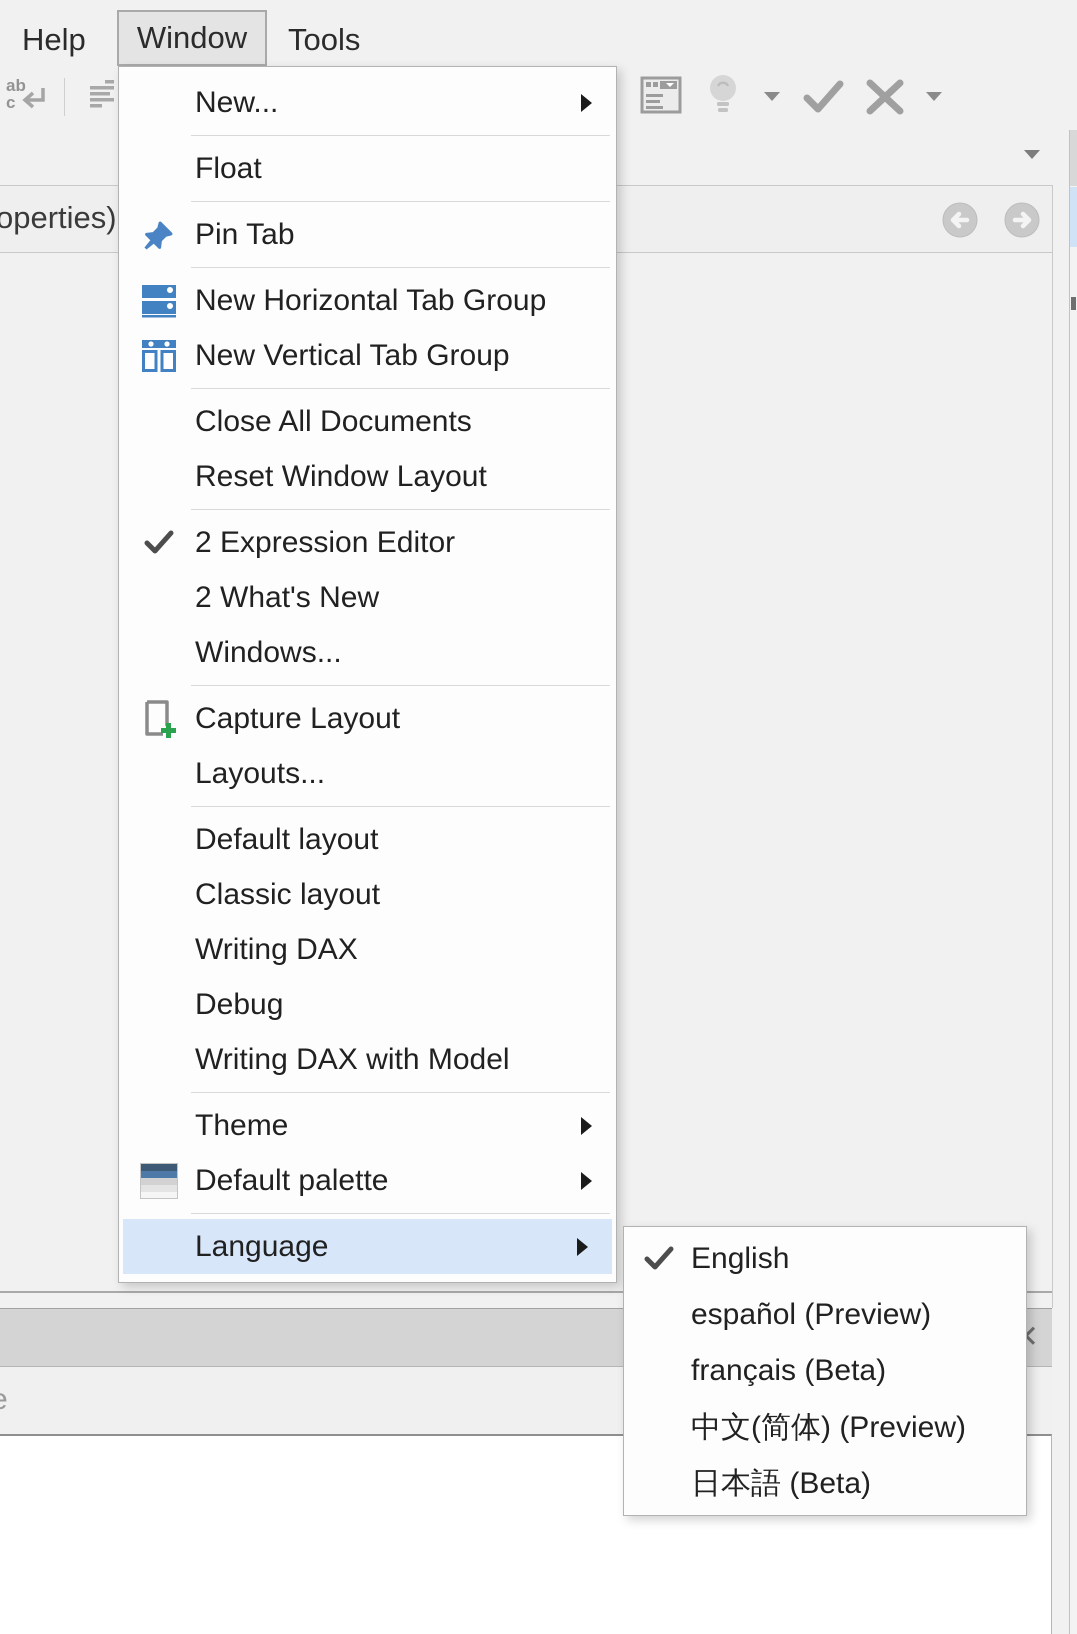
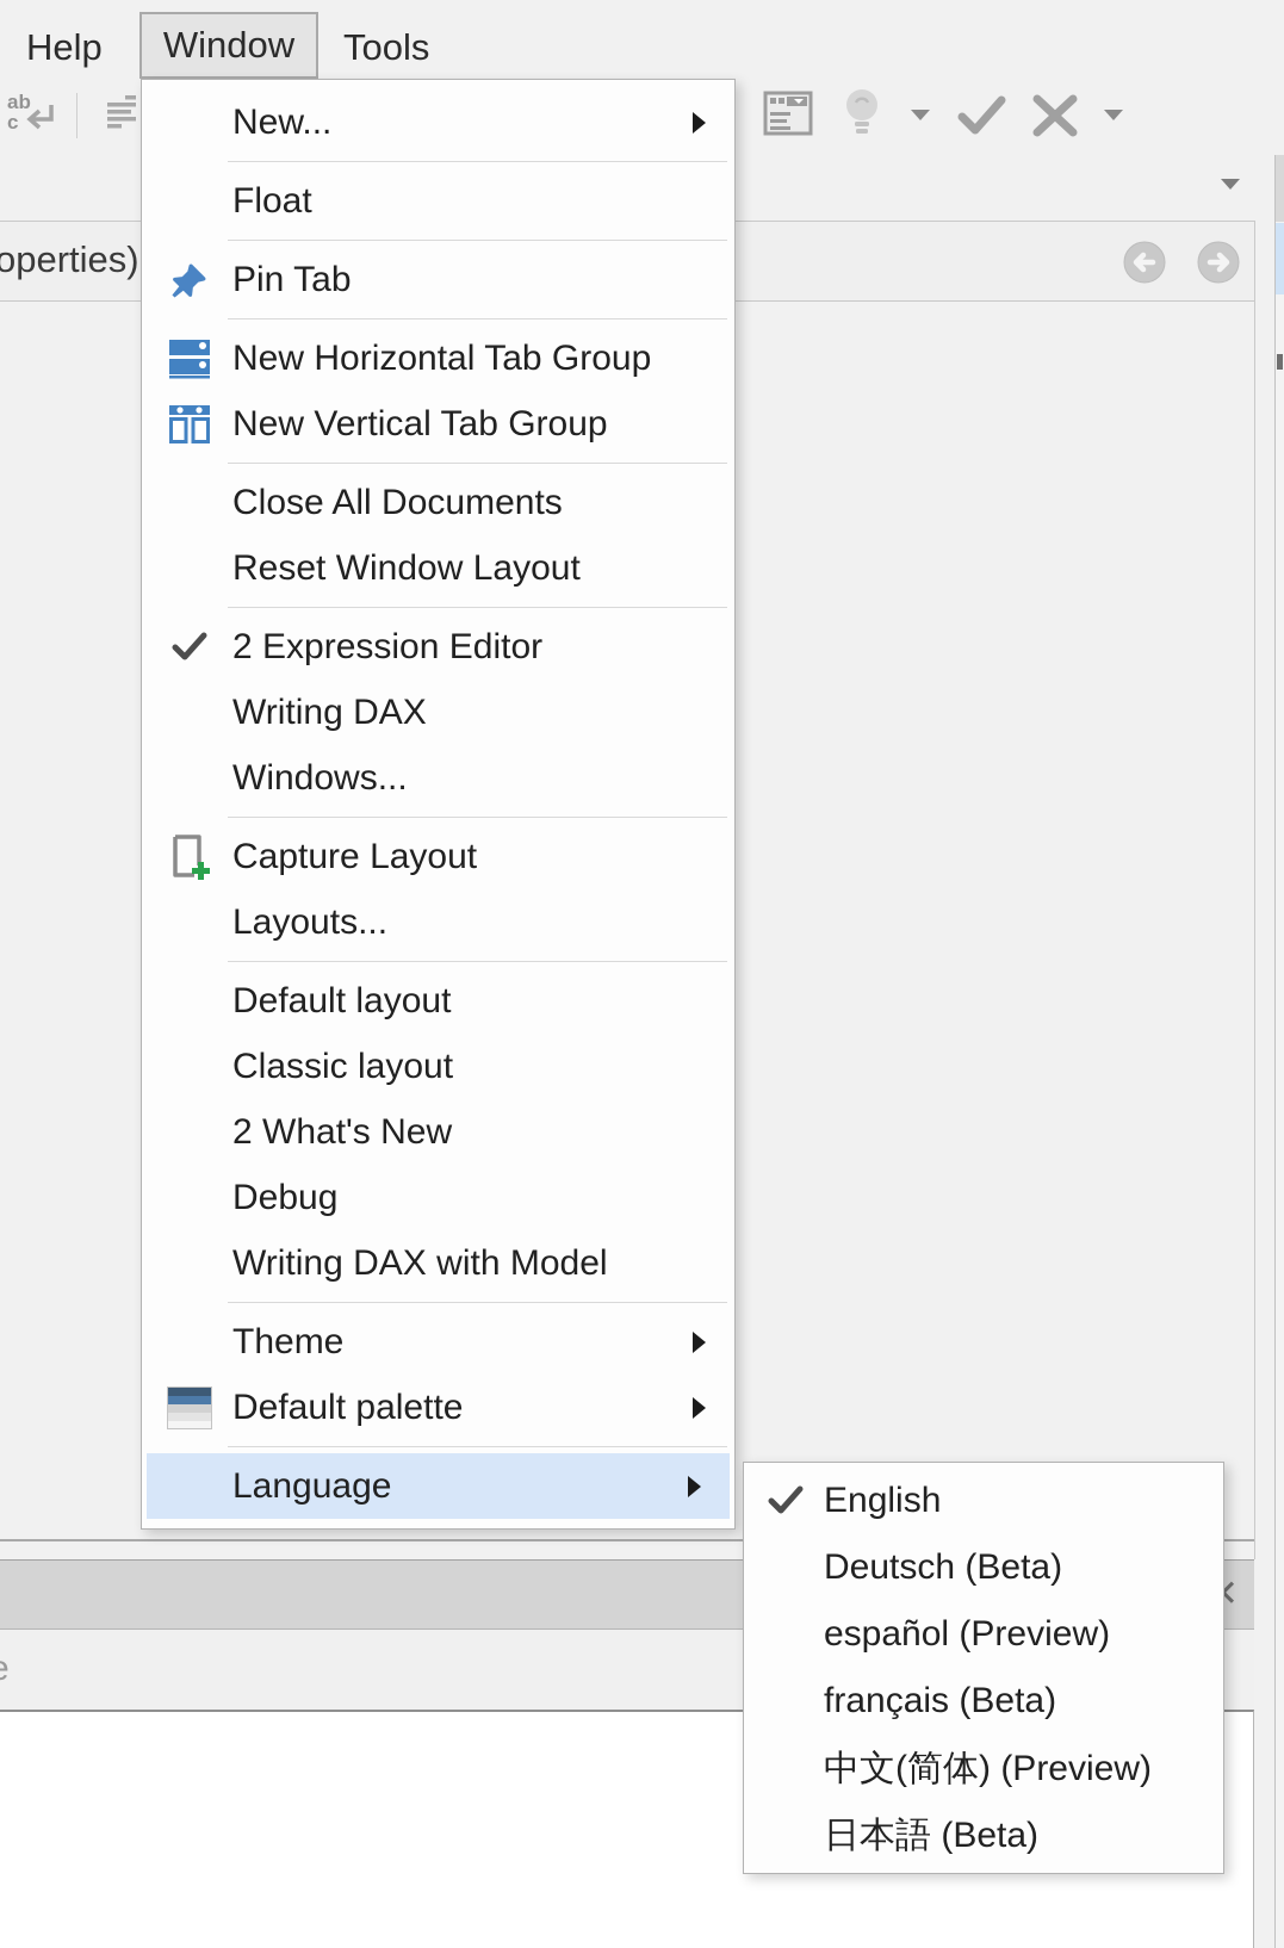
  Help
  Window
  Tools
  ab
  c
  operties)
  New...
  Float
  Pin Tab
  New Horizontal Tab Group
  New Vertical Tab Group
  Close All Documents
  Reset Window Layout
  2 Expression Editor
- 2 What's New
+ Writing DAX
  Windows...
  Capture Layout
  Layouts...
  Default layout
  Classic layout
- Writing DAX
+ 2 What's New
  Debug
  Writing DAX with Model
  Theme
  Default palette
  Language
  English
+ Deutsch (Beta)
  español (Preview)
  français (Beta)
  中文(简体) (Preview)
  日本語 (Beta)
